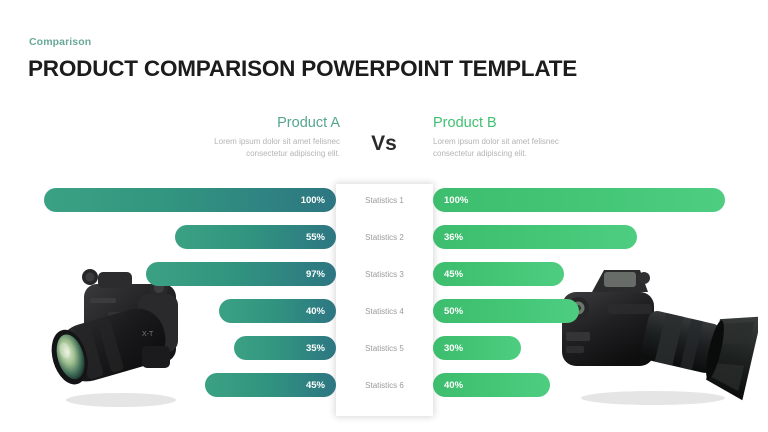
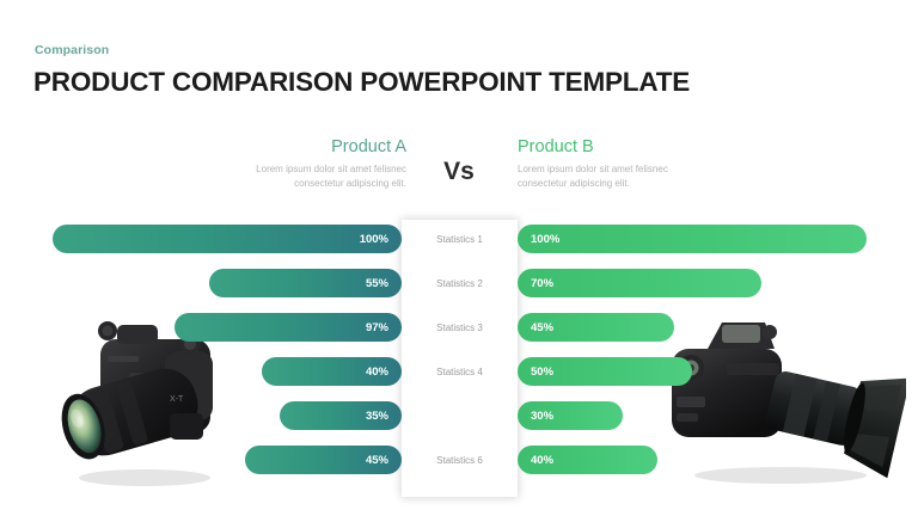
  Comparison
  PRODUCT COMPARISON POWERPOINT TEMPLATE
  Product A
  Lorem ipsum dolor sit amet felisnec consectetur adipiscing elit.
  Product B
  Lorem ipsum dolor sit amet felisnec consectetur adipiscing elit.
  Vs
  100%
  Statistics 1
  100%
  55%
  Statistics 2
- 36%
+ 70%
  97%
  Statistics 3
  45%
  40%
  Statistics 4
  50%
  35%
- Statistics 5
  30%
  45%
  Statistics 6
  40%
